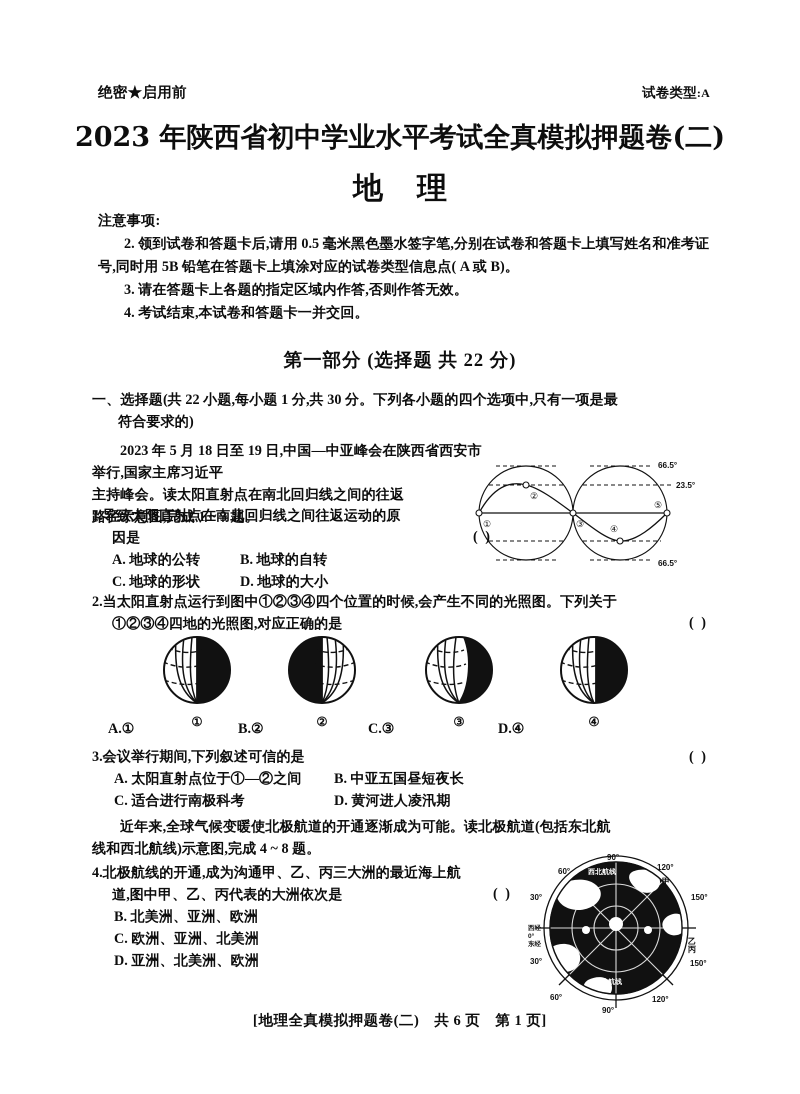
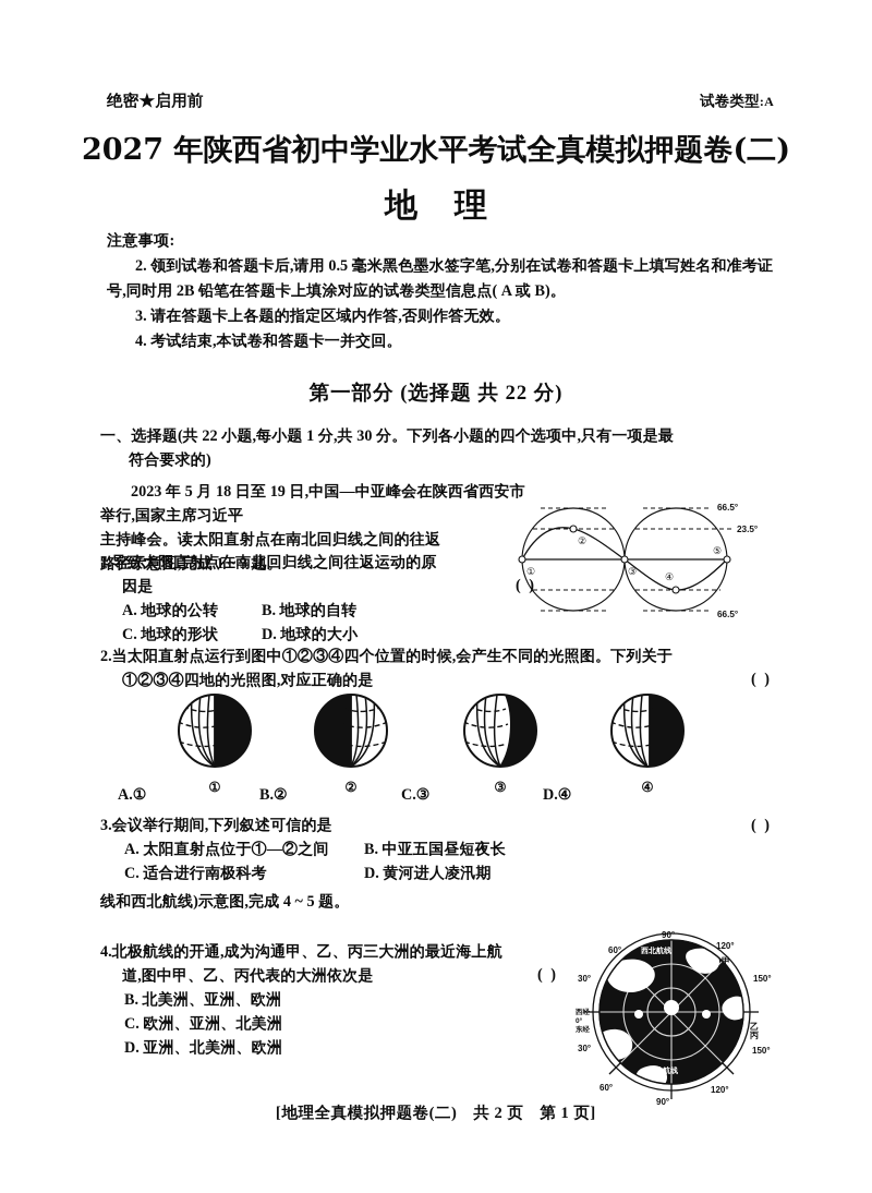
  绝密★启用前
  试卷类型:A
- 2023 年陕西省初中学业水平考试全真模拟押题卷(二)
+ 2027 年陕西省初中学业水平考试全真模拟押题卷(二)
  地理
  注意事项:
- 2. 领到试卷和答题卡后,请用 0.5 毫米黑色墨水签字笔,分别在试卷和答题卡上填写姓名和准考证号,同时用 5B 铅笔在答题卡上填涂对应的试卷类型信息点( A 或 B)。
+ 2. 领到试卷和答题卡后,请用 0.5 毫米黑色墨水签字笔,分别在试卷和答题卡上填写姓名和准考证号,同时用 2B 铅笔在答题卡上填涂对应的试卷类型信息点( A 或 B)。
  3. 请在答题卡上各题的指定区域内作答,否则作答无效。
  4. 考试结束,本试卷和答题卡一并交回。
  第一部分 (选择题 共 22 分)
  一、选择题(共 22 小题,每小题 1 分,共 30 分。下列各小题的四个选项中,只有一项是最
  符合要求的)
  2023 年 5 月 18 日至 19 日,中国—中亚峰会在陕西省西安市举行,国家主席习近平
  主持峰会。读太阳直射点在南北回归线之间的往返
  路径示意图,完成 1 ~ 3 题。
  ①
  ②
  ③
  ④
  ⑤
  66.5°
  23.5°
  66.5°
  1.
  导致太阳直射点在南北回归线之间往返运动的原
  因是
  ( )
  A. 地球的公转 B. 地球的自转
  C. 地球的形状 D. 地球的大小
  2.当太阳直射点运行到图中①②③④四个位置的时候,会产生不同的光照图。下列关于
  ①②③④四地的光照图,对应正确的是
  ( )
  ①
  ②
  ③
  ④
  A.① B.② C.③ D.④
  3.会议举行期间,下列叙述可信的是
  ( )
  A. 太阳直射点位于①—②之间 B. 中亚五国昼短夜长
  C. 适合进行南极科考 D. 黄河进人凌汛期
- 近年来,全球气候变暖使北极航道的开通逐渐成为可能。读北极航道(包括东北航
- 线和西北航线)示意图,完成 4 ~ 8 题。
+ 线和西北航线)示意图,完成 4 ~ 5 题。
  90°
  120°
  150°
  60°
  30°
  30°
  60°
  90°
  120°
  150°
  甲
  乙
  丙
  4.北极航线的开通,成为沟通甲、乙、丙三大洲的最近海上航
  道,图中甲、乙、丙代表的大洲依次是
  ( )
  B. 北美洲、亚洲、欧洲
  C. 欧洲、亚洲、北美洲
  D. 亚洲、北美洲、欧洲
- [地理全真模拟押题卷(二) 共 6 页 第 1 页]
+ [地理全真模拟押题卷(二) 共 2 页 第 1 页]
